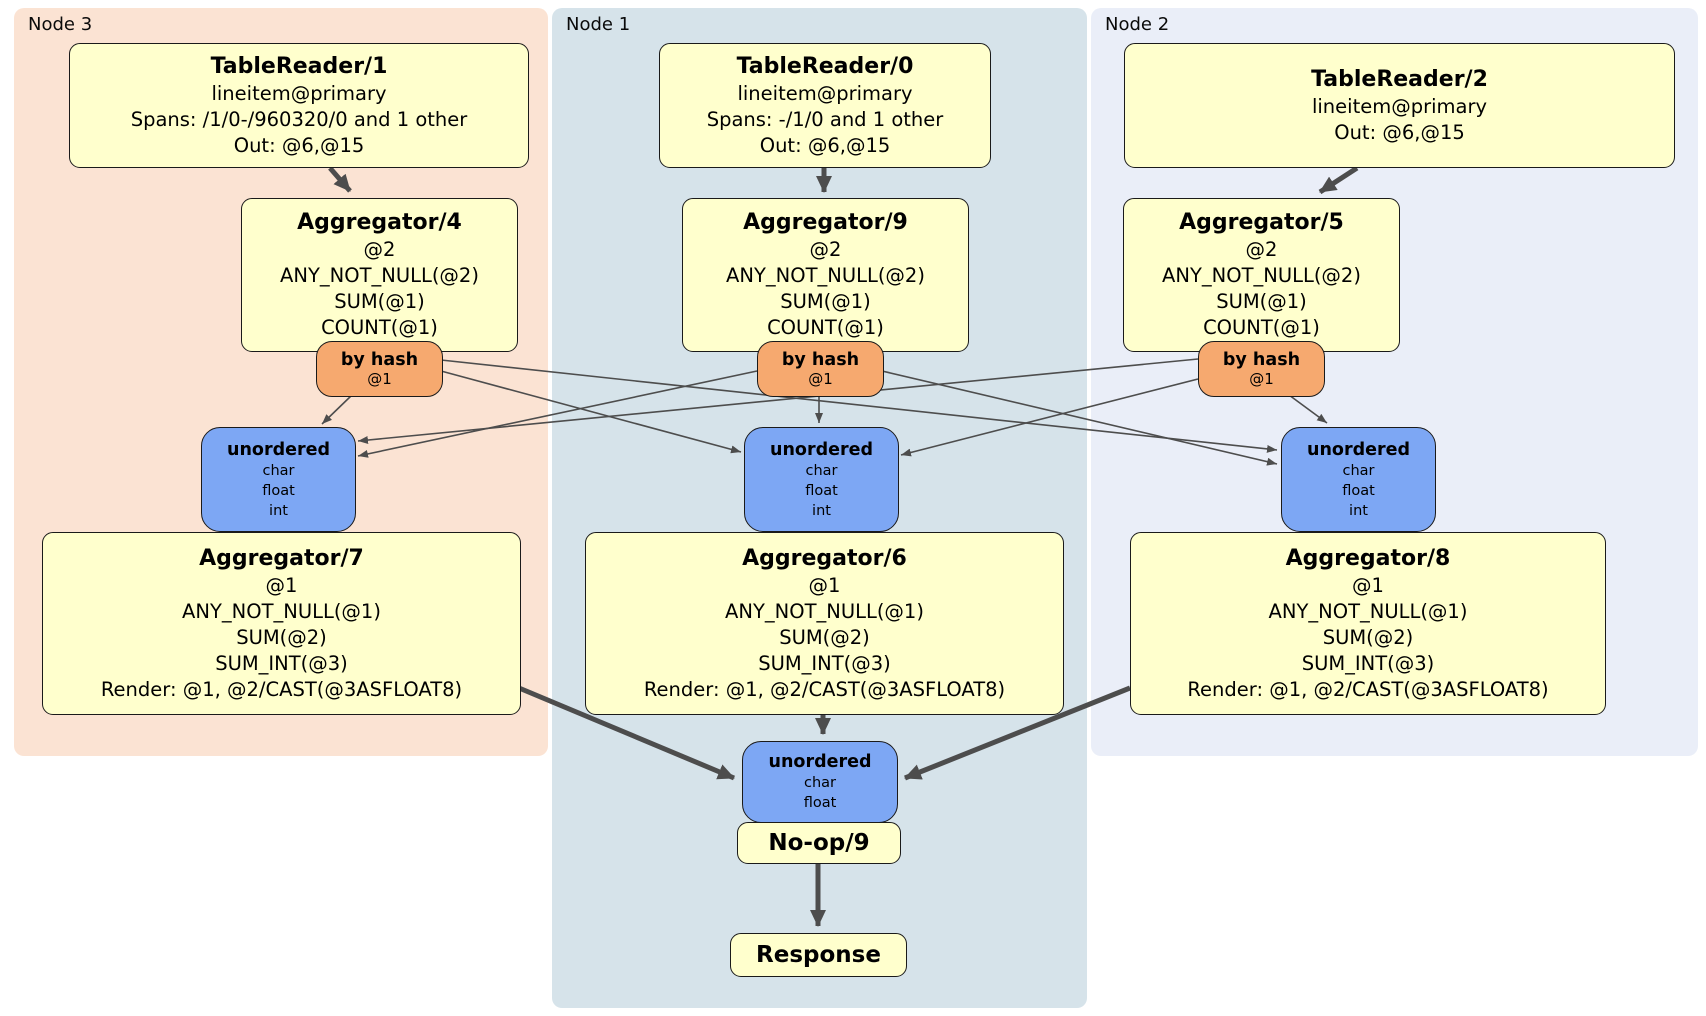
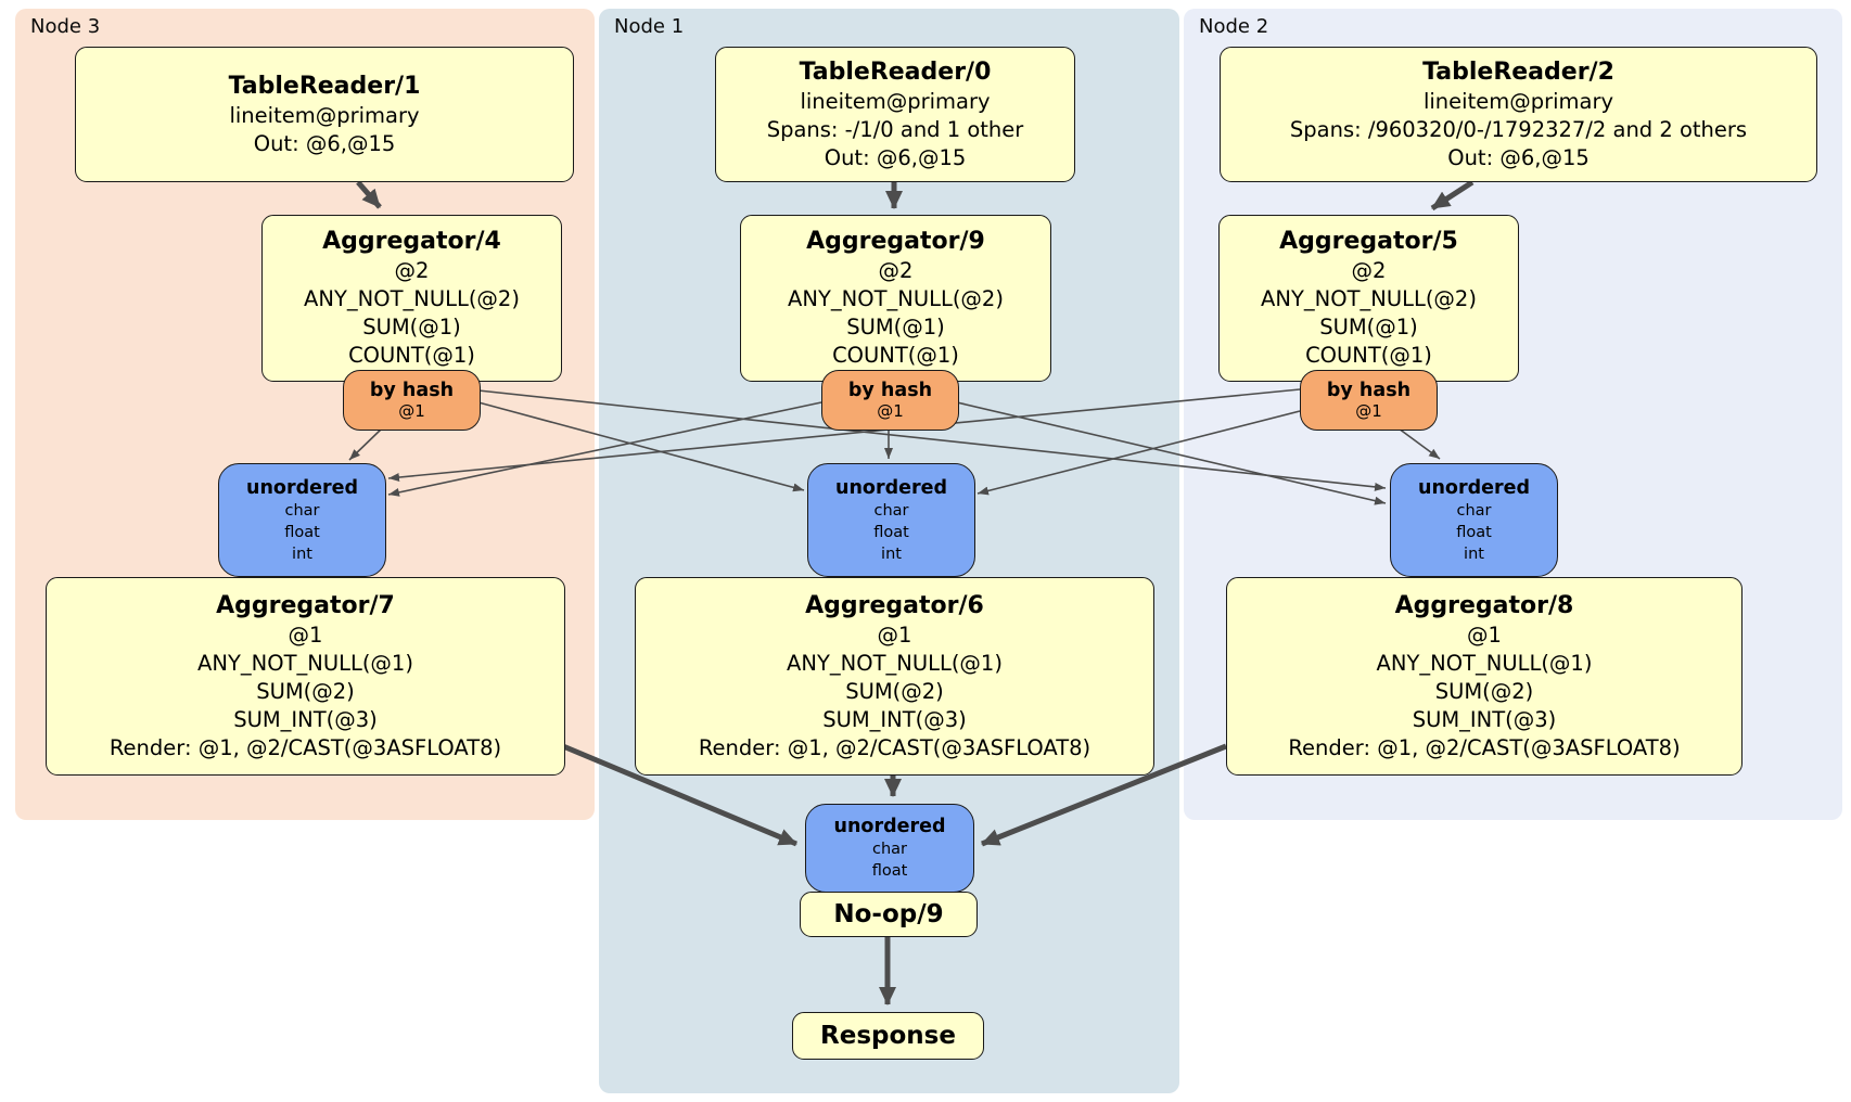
  Node 3
  Node 1
  Node 2
  TableReader/1
  lineitem@primary
- Spans: /1/0-/960320/0 and 1 other
  Out: @6,@15
  Aggregator/4
  @2
  ANY_NOT_NULL(@2)
  SUM(@1)
  COUNT(@1)
  by hash
  @1
  unordered
  char
  float
  int
  Aggregator/7
  @1
  ANY_NOT_NULL(@1)
  SUM(@2)
  SUM_INT(@3)
  Render: @1, @2/CAST(@3ASFLOAT8)
  TableReader/0
  lineitem@primary
  Spans: -/1/0 and 1 other
  Out: @6,@15
  Aggregator/9
  @2
  ANY_NOT_NULL(@2)
  SUM(@1)
  COUNT(@1)
  by hash
  @1
  unordered
  char
  float
  int
  Aggregator/6
  @1
  ANY_NOT_NULL(@1)
  SUM(@2)
  SUM_INT(@3)
  Render: @1, @2/CAST(@3ASFLOAT8)
  TableReader/2
  lineitem@primary
+ Spans: /960320/0-/1792327/2 and 2 others
  Out: @6,@15
  Aggregator/5
  @2
  ANY_NOT_NULL(@2)
  SUM(@1)
  COUNT(@1)
  by hash
  @1
  unordered
  char
  float
  int
  Aggregator/8
  @1
  ANY_NOT_NULL(@1)
  SUM(@2)
  SUM_INT(@3)
  Render: @1, @2/CAST(@3ASFLOAT8)
  unordered
  char
  float
  No-op/9
  Response
